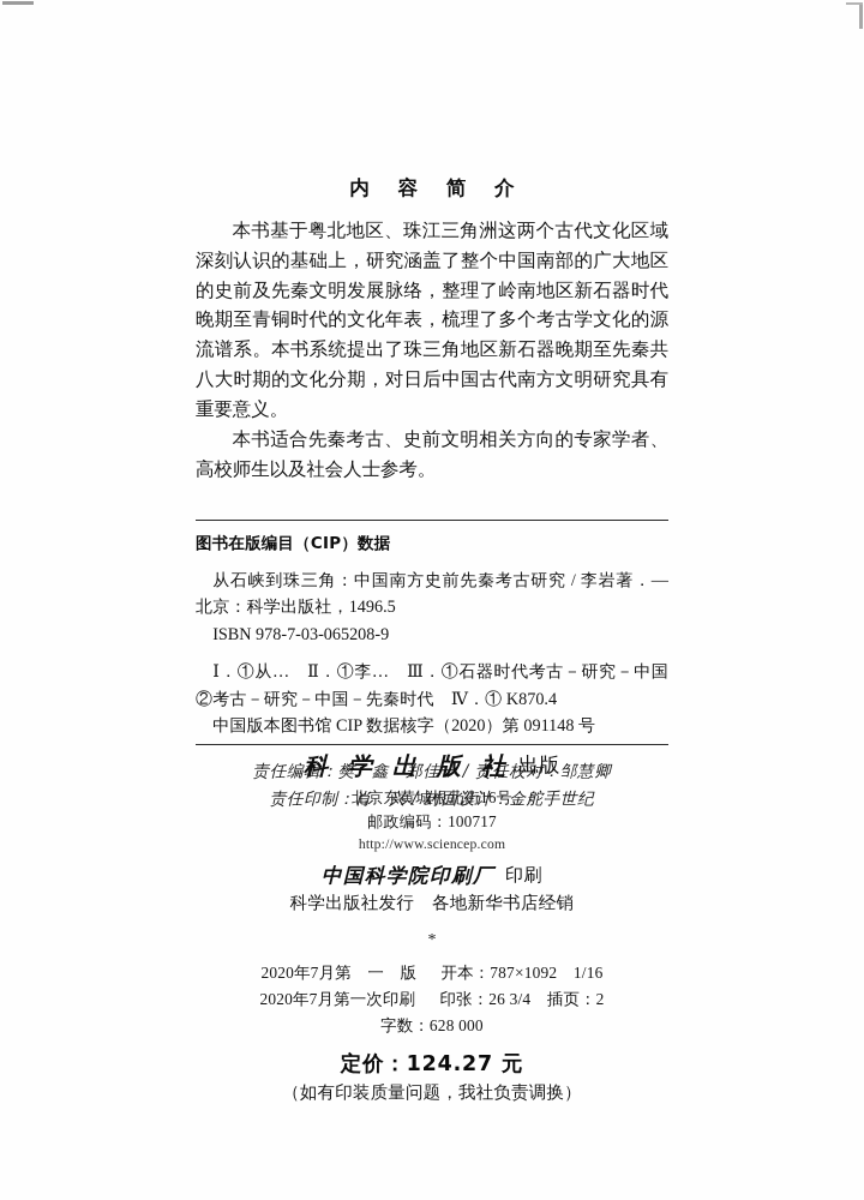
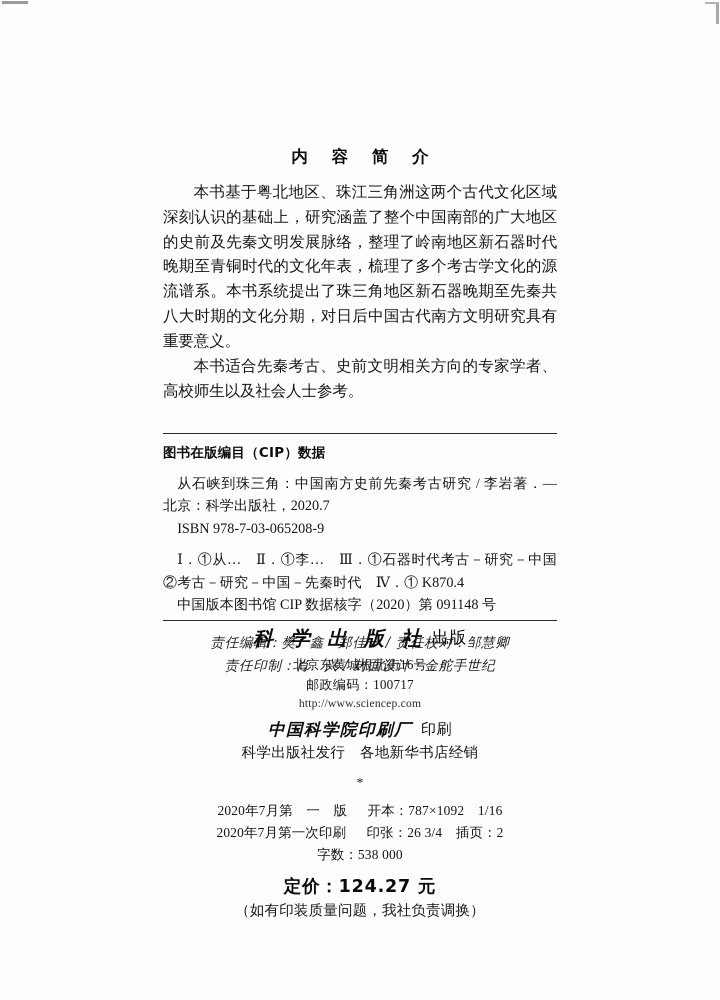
  内 容 简 介
  本书基于粤北地区、珠江三角洲这两个古代文化区域深刻认识的基础上，研究涵盖了整个中国南部的广大地区的史前及先秦文明发展脉络，整理了岭南地区新石器时代晚期至青铜时代的文化年表，梳理了多个考古学文化的源流谱系。本书系统提出了珠三角地区新石器晚期至先秦共八大时期的文化分期，对日后中国古代南方文明研究具有重要意义。
  本书适合先秦考古、史前文明相关方向的专家学者、高校师生以及社会人士参考。
  图书在版编目（CIP）数据
- 从石峡到珠三角：中国南方史前先秦考古研究 / 李岩著．—北京：科学出版社，1496.5
+ 从石峡到珠三角：中国南方史前先秦考古研究 / 李岩著．—北京：科学出版社，2020.7
  ISBN 978-7-03-065208-9
  Ⅰ．①从… Ⅱ．①李… Ⅲ．①石器时代考古－研究－中国 ②考古－研究－中国－先秦时代 Ⅳ．① K870.4
  中国版本图书馆 CIP 数据核字（2020）第 091148 号
  责任编辑：樊 鑫 郑佳一 / 责任校对：邹慧卿
  责任印制：肖 兴 / 封面设计：金舵手世纪
  科 学 出 版 社 出版
  北京东黄城根北街16号
  邮政编码：100717
  http://www.sciencep.com
  中国科学院印刷厂 印刷
  科学出版社发行 各地新华书店经销
  *
  2020年7月第 一 版 开本：787×1092 1/16
  2020年7月第一次印刷 印张：26 3/4 插页：2
- 字数：628 000
+ 字数：538 000
  定价：124.27 元
  （如有印装质量问题，我社负责调换）
